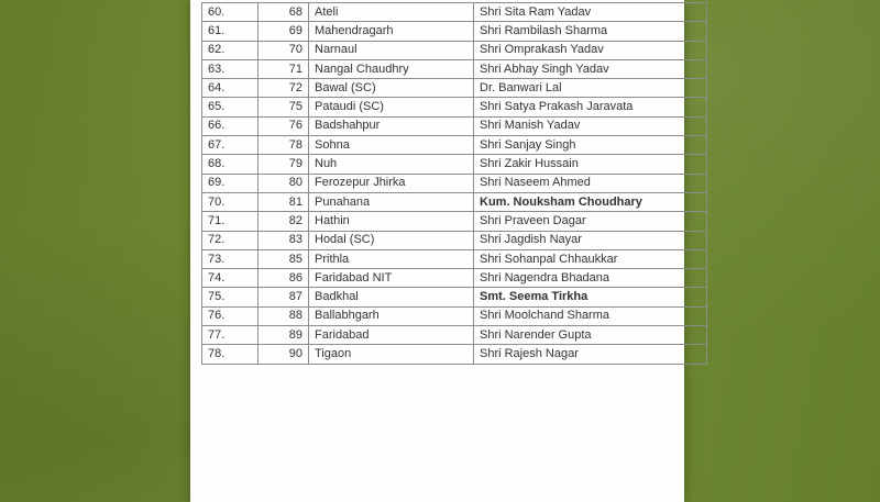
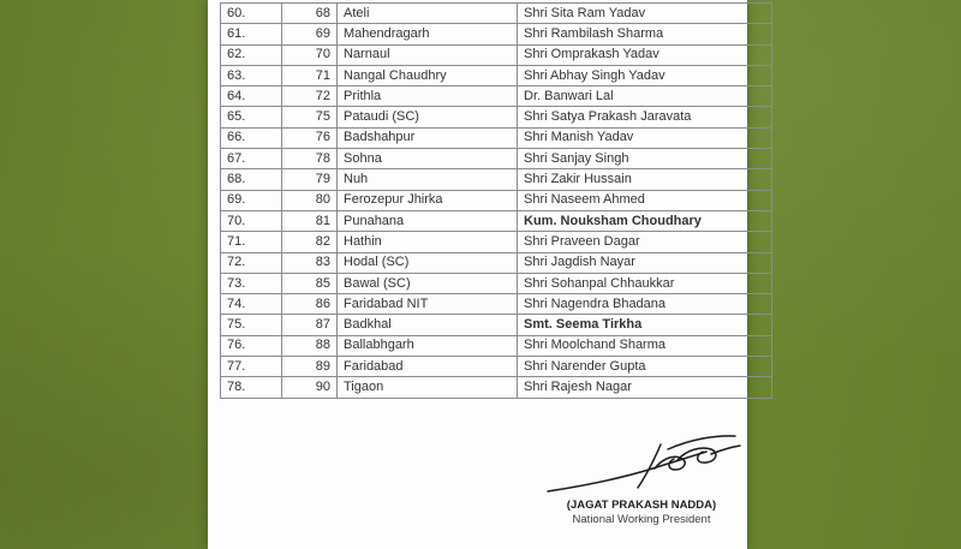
  60.	68	Ateli	Shri Sita Ram Yadav
  61.	69	Mahendragarh	Shri Rambilash Sharma
  62.	70	Narnaul	Shri Omprakash Yadav
  63.	71	Nangal Chaudhry	Shri Abhay Singh Yadav
- 64.	72	Bawal (SC)	Dr. Banwari Lal
+ 64.	72	Prithla	Dr. Banwari Lal
  65.	75	Pataudi (SC)	Shri Satya Prakash Jaravata
  66.	76	Badshahpur	Shri Manish Yadav
  67.	78	Sohna	Shri Sanjay Singh
  68.	79	Nuh	Shri Zakir Hussain
  69.	80	Ferozepur Jhirka	Shri Naseem Ahmed
  70.	81	Punahana	Kum. Nouksham Choudhary
  71.	82	Hathin	Shri Praveen Dagar
  72.	83	Hodal (SC)	Shri Jagdish Nayar
- 73.	85	Prithla	Shri Sohanpal Chhaukkar
+ 73.	85	Bawal (SC)	Shri Sohanpal Chhaukkar
  74.	86	Faridabad NIT	Shri Nagendra Bhadana
  75.	87	Badkhal	Smt. Seema Tirkha
  76.	88	Ballabhgarh	Shri Moolchand Sharma
  77.	89	Faridabad	Shri Narender Gupta
  78.	90	Tigaon	Shri Rajesh Nagar
+ (JAGAT PRAKASH NADDA)
+ National Working President
